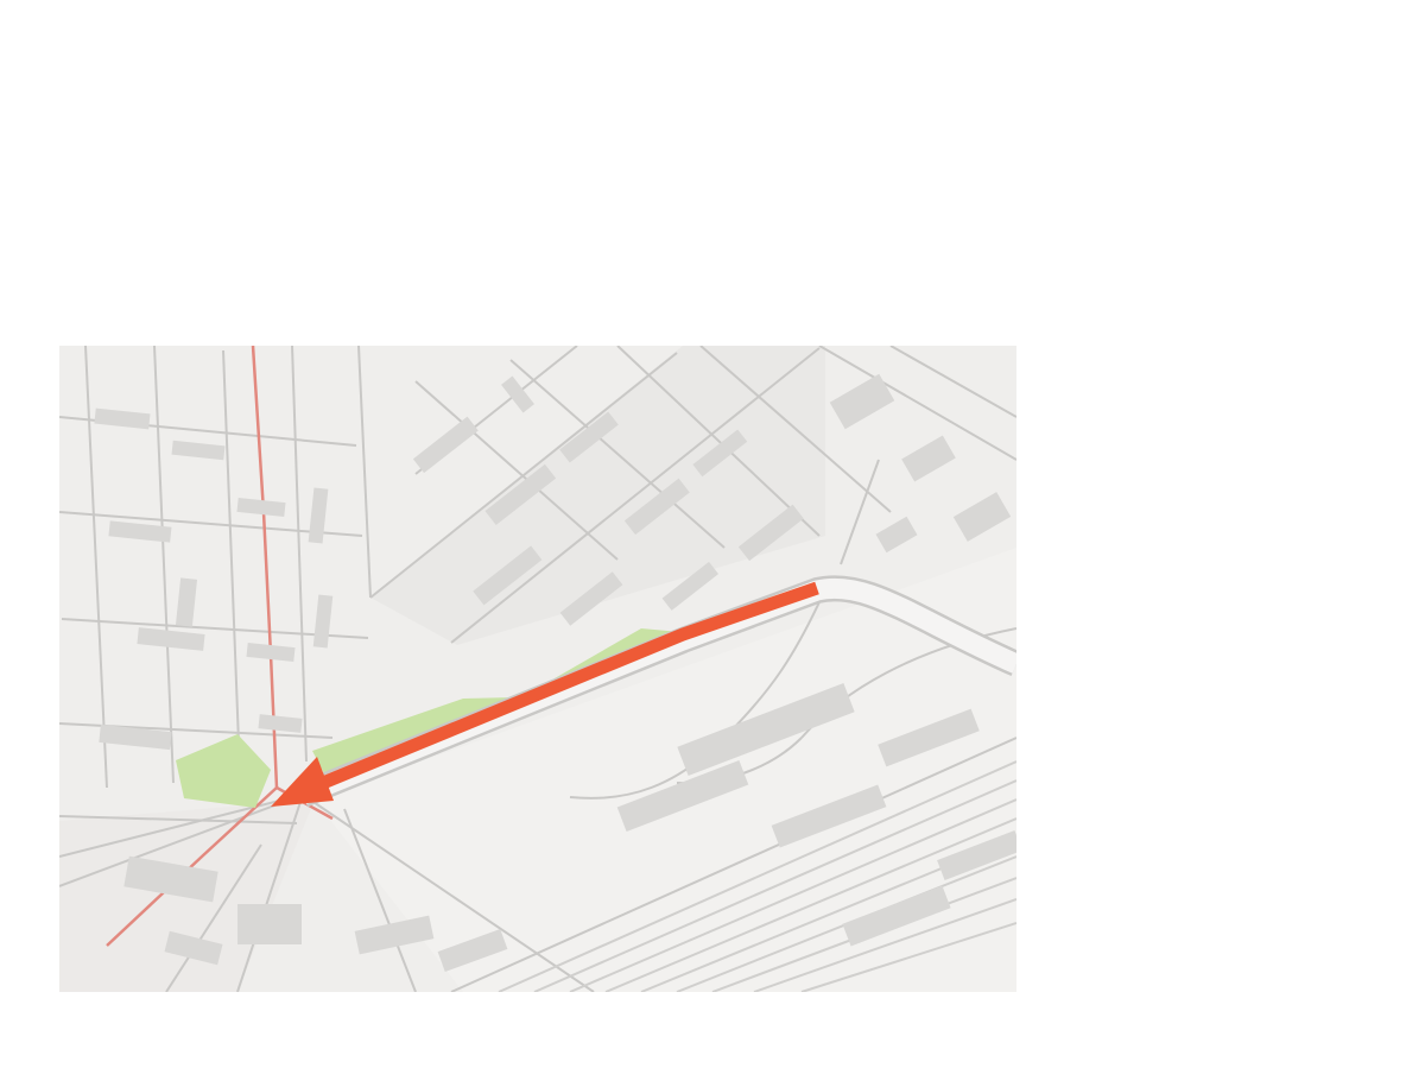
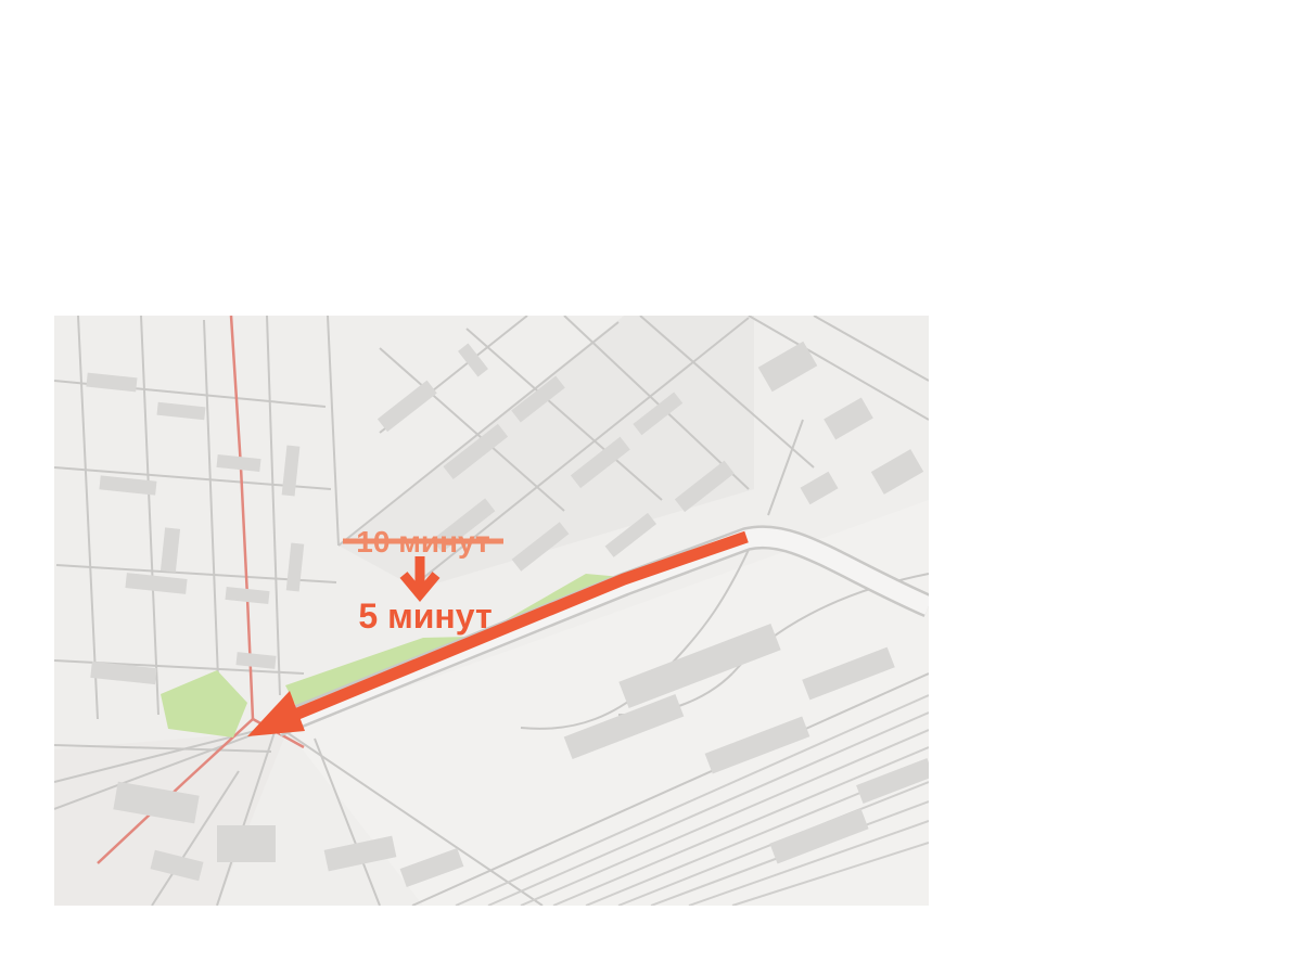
+ 5 минут
